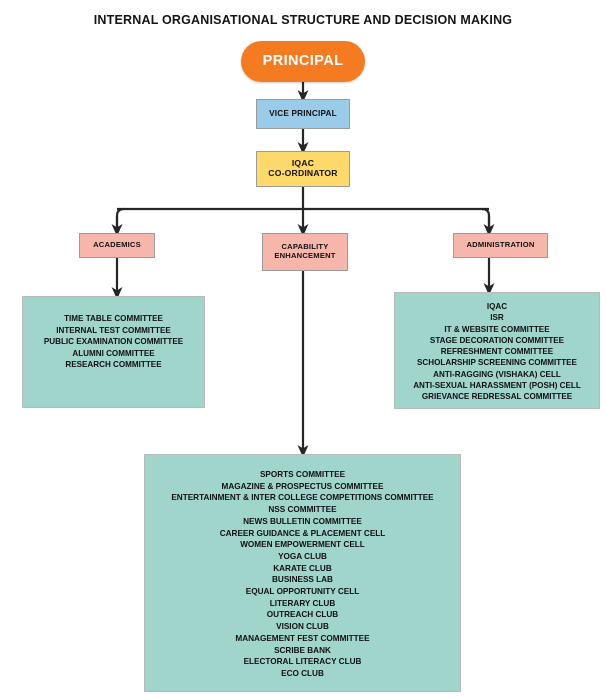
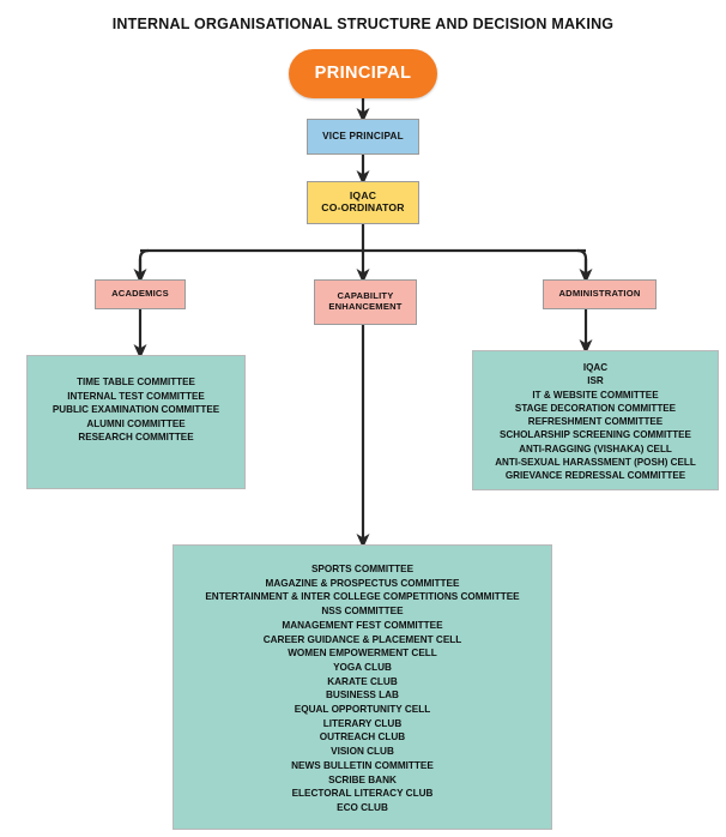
  INTERNAL ORGANISATIONAL STRUCTURE AND DECISION MAKING
  PRINCIPAL
  VICE PRINCIPAL
  IQAC
  CO-ORDINATOR
  ACADEMICS
  CAPABILITY
  ENHANCEMENT
  ADMINISTRATION
  TIME TABLE COMMITTEE
  INTERNAL TEST COMMITTEE
  PUBLIC EXAMINATION COMMITTEE
  ALUMNI COMMITTEE
  RESEARCH COMMITTEE
  IQAC
  ISR
  IT & WEBSITE COMMITTEE
  STAGE DECORATION COMMITTEE
  REFRESHMENT COMMITTEE
  SCHOLARSHIP SCREENING COMMITTEE
  ANTI-RAGGING (VISHAKA) CELL
  ANTI-SEXUAL HARASSMENT (POSH) CELL
  GRIEVANCE REDRESSAL COMMITTEE
  SPORTS COMMITTEE
  MAGAZINE & PROSPECTUS COMMITTEE
  ENTERTAINMENT & INTER COLLEGE COMPETITIONS COMMITTEE
  NSS COMMITTEE
- NEWS BULLETIN COMMITTEE
+ MANAGEMENT FEST COMMITTEE
  CAREER GUIDANCE & PLACEMENT CELL
  WOMEN EMPOWERMENT CELL
  YOGA CLUB
  KARATE CLUB
  BUSINESS LAB
  EQUAL OPPORTUNITY CELL
  LITERARY CLUB
  OUTREACH CLUB
  VISION CLUB
- MANAGEMENT FEST COMMITTEE
+ NEWS BULLETIN COMMITTEE
  SCRIBE BANK
  ELECTORAL LITERACY CLUB
  ECO CLUB
